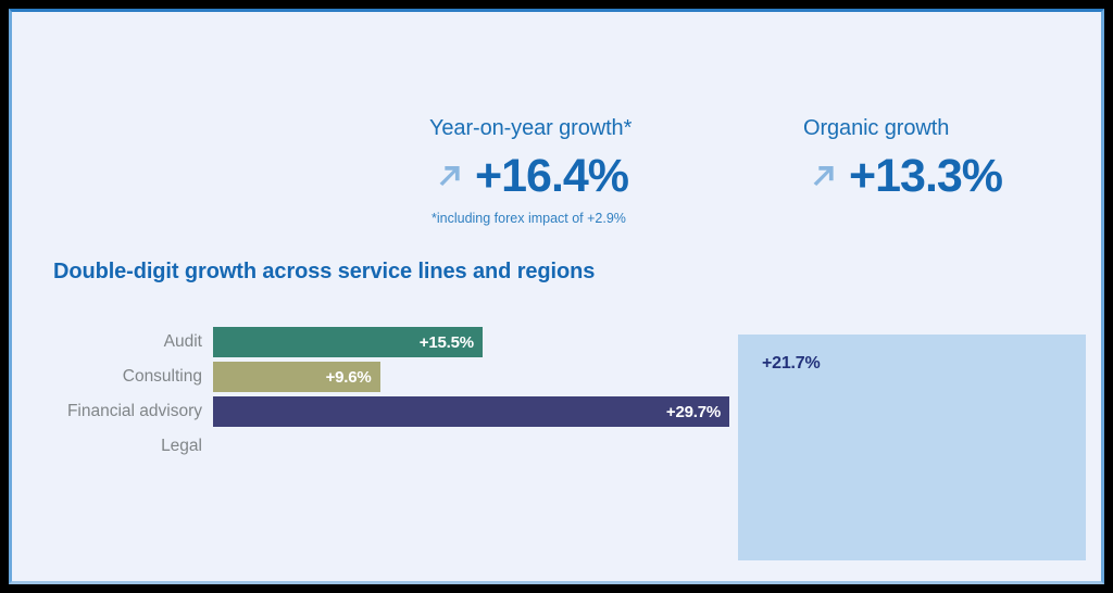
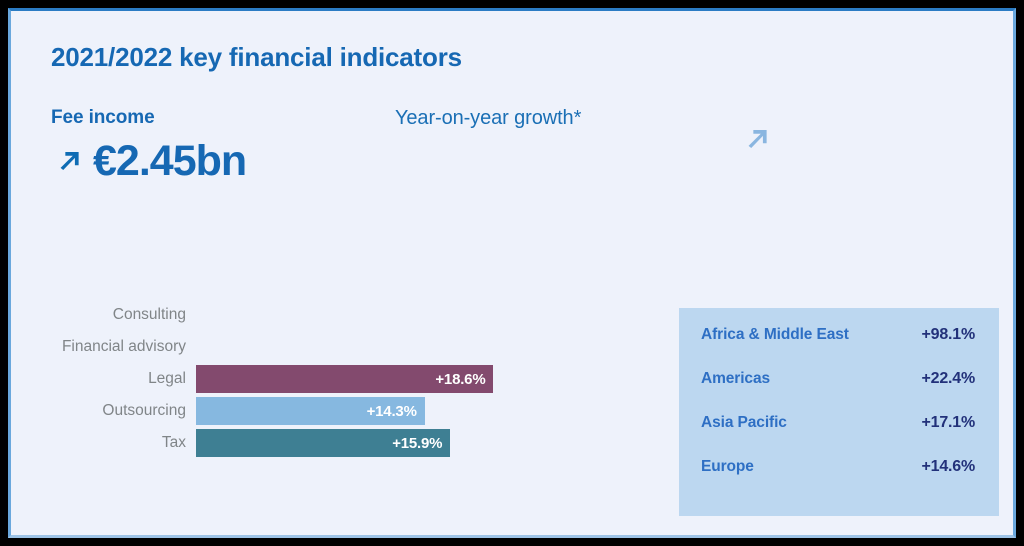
+ 2021/2022 key financial indicators
+ Fee income
+ €2.45bn
  Year-on-year growth*
- +16.4%
- *including forex impact of +2.9%
- Organic growth
- +13.3%
- Double-digit growth across service lines and regions
- Audit
- +15.5%
  Consulting
- +9.6%
  Financial advisory
- +29.7%
  Legal
+ +18.6%
+ Outsourcing
+ +14.3%
+ Tax
+ +15.9%
+ Africa & Middle East
- +21.7%
+ +98.1%
+ Americas
+ +22.4%
+ Asia Pacific
+ +17.1%
+ Europe
+ +14.6%
